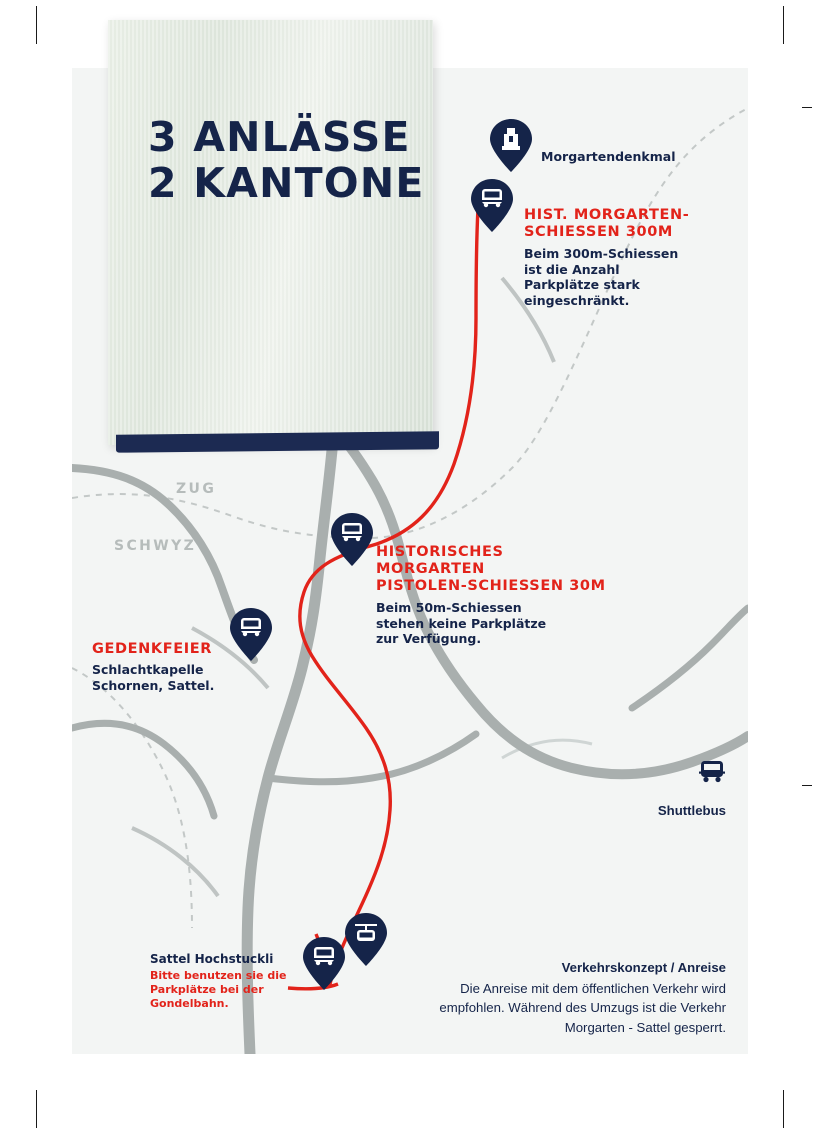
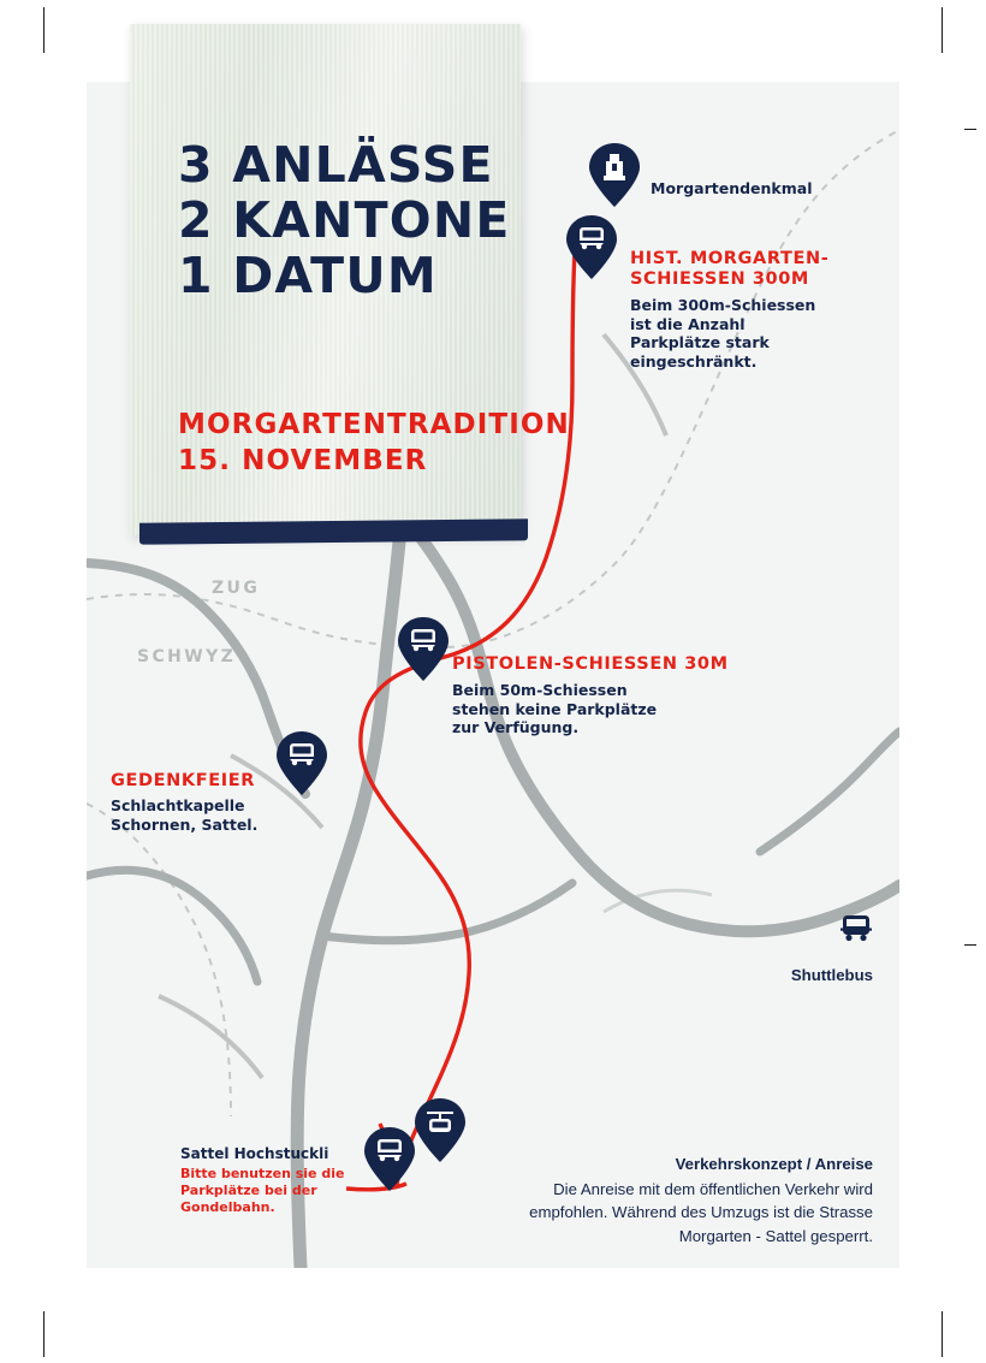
  3 ANLÄSSE
  2 KANTONE
+ 1 DATUM
+ MORGARTENTRADITION
+ 15. NOVEMBER
  ZUG
  SCHWYZ
  Morgartendenkmal
  HIST. MORGARTEN-
  SCHIESSEN 300M
  Beim 300m-Schiessen ist die Anzahl Parkplätze stark eingeschränkt.
- HISTORISCHES MORGARTEN
  PISTOLEN-SCHIESSEN 30M
  Beim 50m-Schiessen stehen keine Parkplätze zur Verfügung.
  GEDENKFEIER
  Schlachtkapelle Schornen, Sattel.
  Sattel Hochstuckli
  Bitte benutzen sie die Parkplätze bei der Gondelbahn.
  Shuttlebus
  Verkehrskonzept / Anreise
- Die Anreise mit dem öffentlichen Verkehr wird empfohlen. Während des Umzugs ist die Verkehr Morgarten - Sattel gesperrt.
+ Die Anreise mit dem öffentlichen Verkehr wird empfohlen. Während des Umzugs ist die Strasse Morgarten - Sattel gesperrt.
